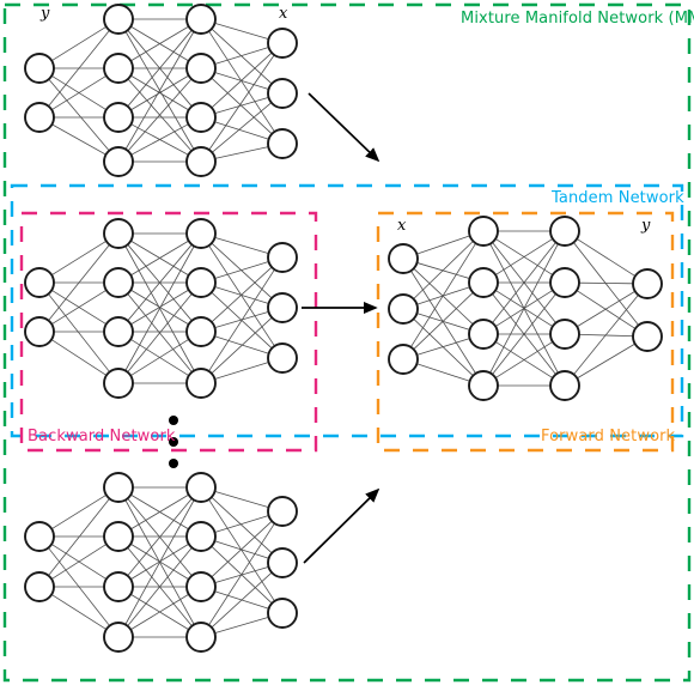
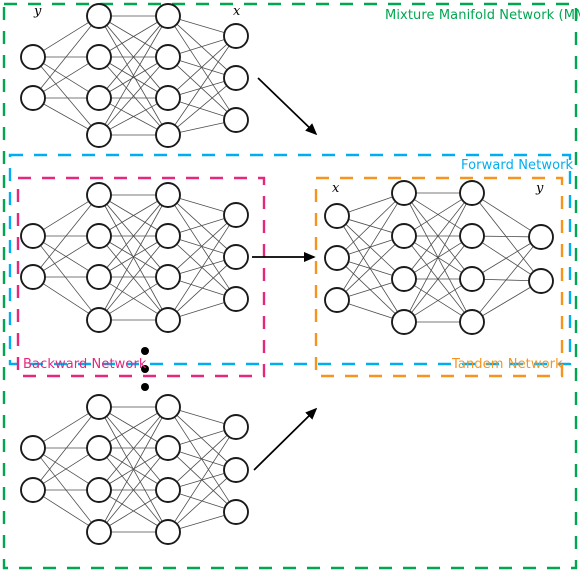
  Mixture Manifold Network (M
- Tandem Network
+ Forward Network
  Backward Network
- Forward Network
+ Tandem Network
  y
  x
  x
  y
